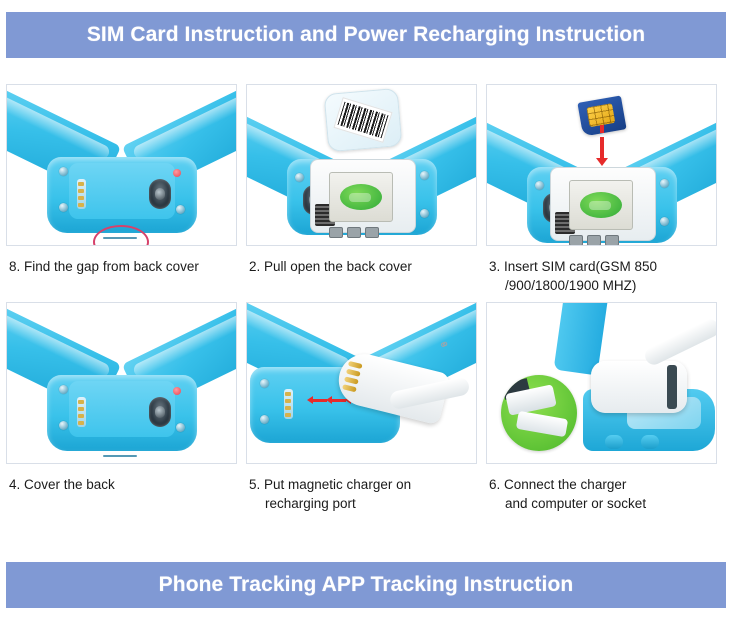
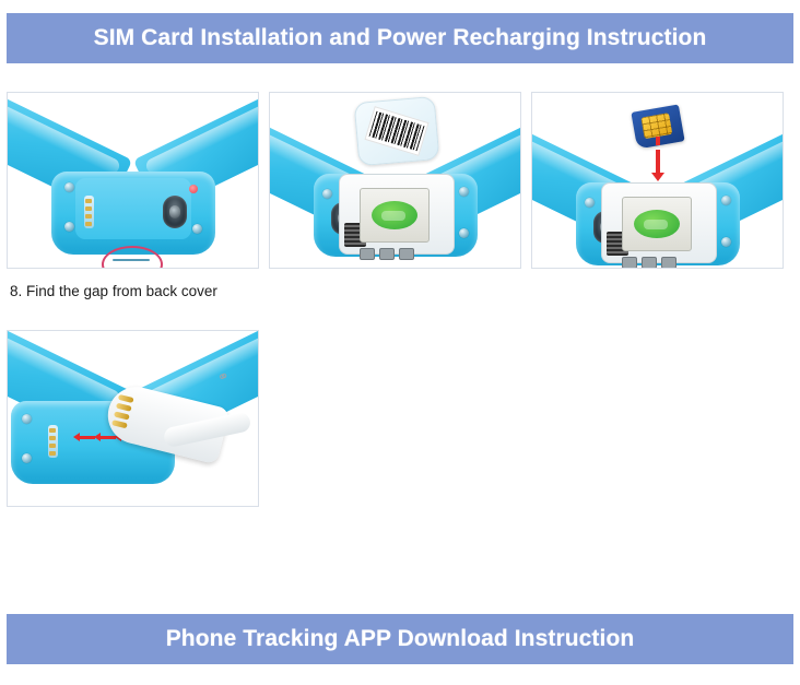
- SIM Card Instruction and Power Recharging Instruction
+ SIM Card Installation and Power Recharging Instruction
  8. Find the gap from back cover
- 2. Pull open the back cover
- 3. Insert SIM card(GSM 850
- /900/1800/1900 MHZ)
- 4. Cover the back
- 5. Put magnetic charger on
- recharging port
- 6. Connect the charger
- and computer or socket
- Phone Tracking APP Tracking Instruction
+ Phone Tracking APP Download Instruction
